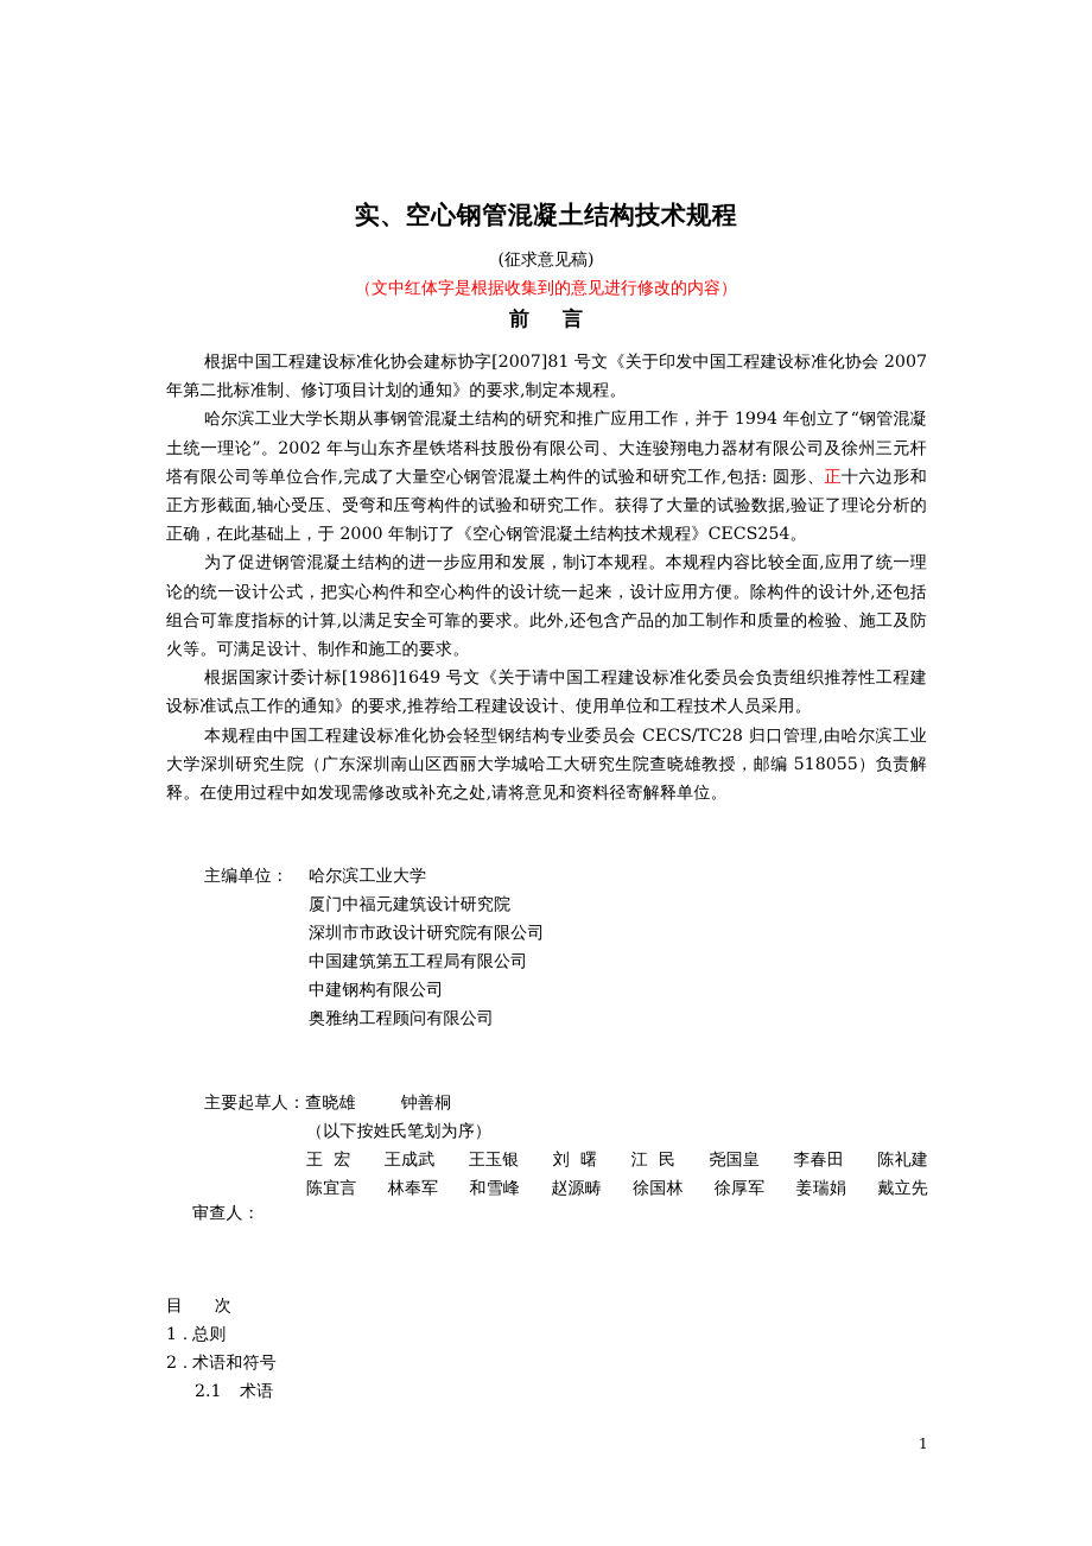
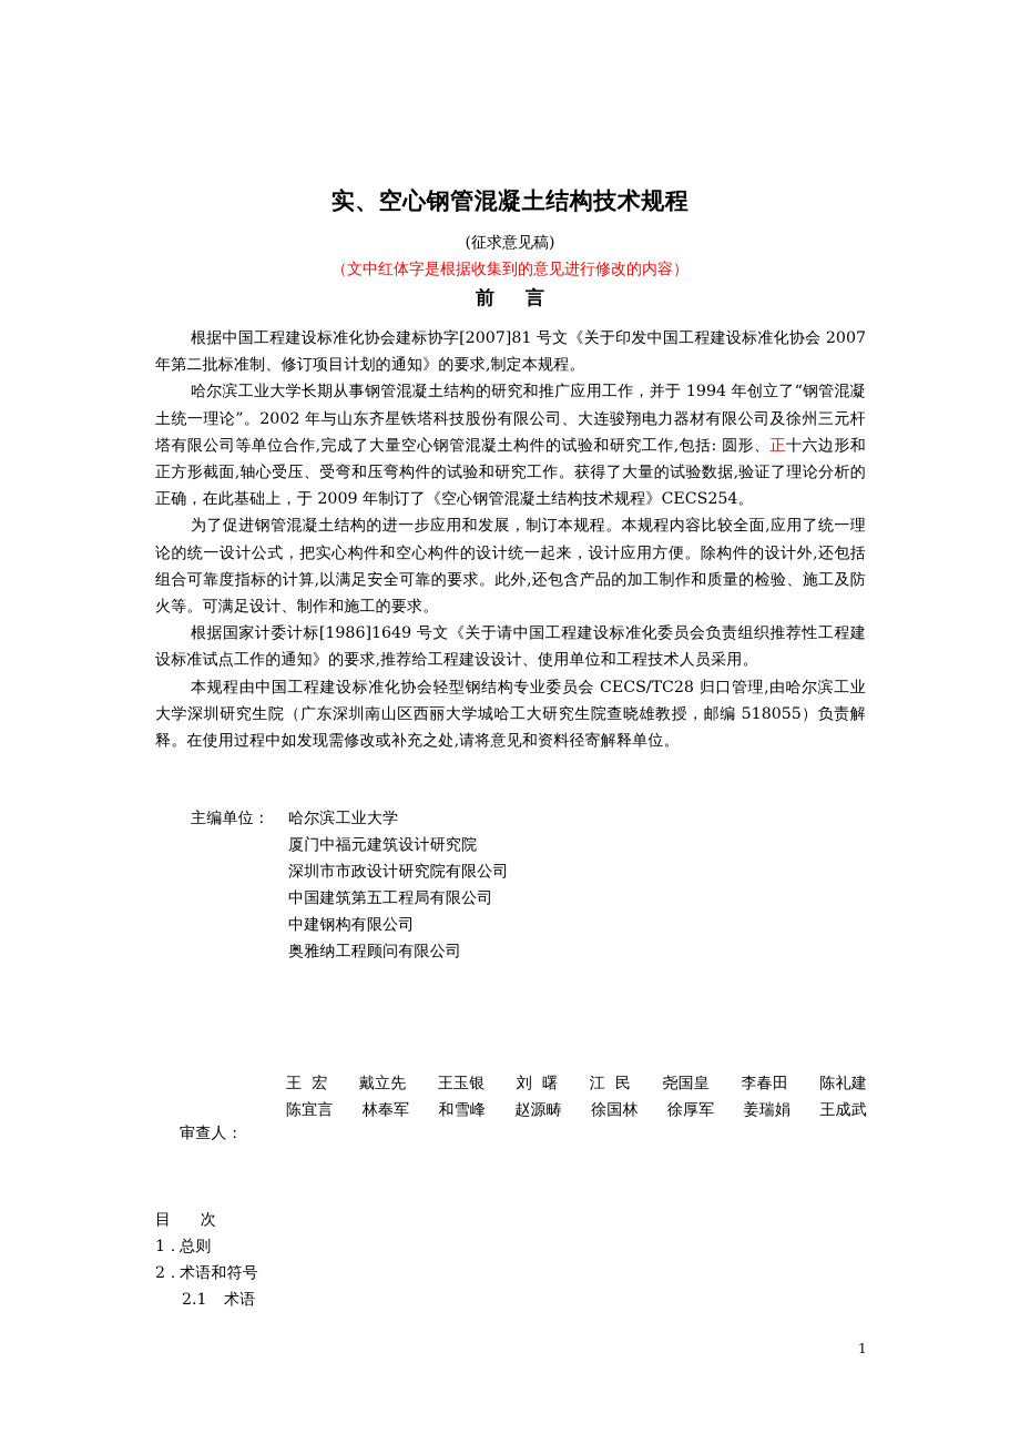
  实、空心钢管混凝土结构技术规程
  (征求意见稿)
  （文中红体字是根据收集到的意见进行修改的内容）
  前 言
  根据中国工程建设标准化协会建标协字[2007]81 号文《关于印发中国工程建设标准化协会 2007 年第二批标准制、修订项目计划的通知》的要求,制定本规程。
- 哈尔滨工业大学长期从事钢管混凝土结构的研究和推广应用工作，并于 1994 年创立了“钢管混凝土统一理论”。2002 年与山东齐星铁塔科技股份有限公司、大连骏翔电力器材有限公司及徐州三元杆塔有限公司等单位合作,完成了大量空心钢管混凝土构件的试验和研究工作,包括: 圆形、正十六边形和正方形截面,轴心受压、受弯和压弯构件的试验和研究工作。获得了大量的试验数据,验证了理论分析的正确，在此基础上，于 2000 年制订了《空心钢管混凝土结构技术规程》CECS254。
+ 哈尔滨工业大学长期从事钢管混凝土结构的研究和推广应用工作，并于 1994 年创立了“钢管混凝土统一理论”。2002 年与山东齐星铁塔科技股份有限公司、大连骏翔电力器材有限公司及徐州三元杆塔有限公司等单位合作,完成了大量空心钢管混凝土构件的试验和研究工作,包括: 圆形、正十六边形和正方形截面,轴心受压、受弯和压弯构件的试验和研究工作。获得了大量的试验数据,验证了理论分析的正确，在此基础上，于 2009 年制订了《空心钢管混凝土结构技术规程》CECS254。
  为了促进钢管混凝土结构的进一步应用和发展，制订本规程。本规程内容比较全面,应用了统一理论的统一设计公式，把实心构件和空心构件的设计统一起来，设计应用方便。除构件的设计外,还包括组合可靠度指标的计算,以满足安全可靠的要求。此外,还包含产品的加工制作和质量的检验、施工及防火等。可满足设计、制作和施工的要求。
  根据国家计委计标[1986]1649 号文《关于请中国工程建设标准化委员会负责组织推荐性工程建设标准试点工作的通知》的要求,推荐给工程建设设计、使用单位和工程技术人员采用。
  本规程由中国工程建设标准化协会轻型钢结构专业委员会 CECS/TC28 归口管理,由哈尔滨工业大学深圳研究生院（广东深圳南山区西丽大学城哈工大研究生院查晓雄教授，邮编 518055）负责解释。在使用过程中如发现需修改或补充之处,请将意见和资料径寄解释单位。
  主编单位：
  哈尔滨工业大学
  厦门中福元建筑设计研究院
  深圳市市政设计研究院有限公司
  中国建筑第五工程局有限公司
  中建钢构有限公司
  奥雅纳工程顾问有限公司
- 主要起草人：查晓雄 钟善桐
- （以下按姓氏笔划为序）
  王 宏
- 王成武
+ 戴立先
  王玉银
  刘 曙
  江 民
  尧国皇
  李春田
  陈礼建
  陈宜言
  林奉军
  和雪峰
  赵源畴
  徐国林
  徐厚军
  姜瑞娟
- 戴立先
+ 王成武
  审查人：
  目 次
  1．总则
  2．术语和符号
  2.1 术语
  1
